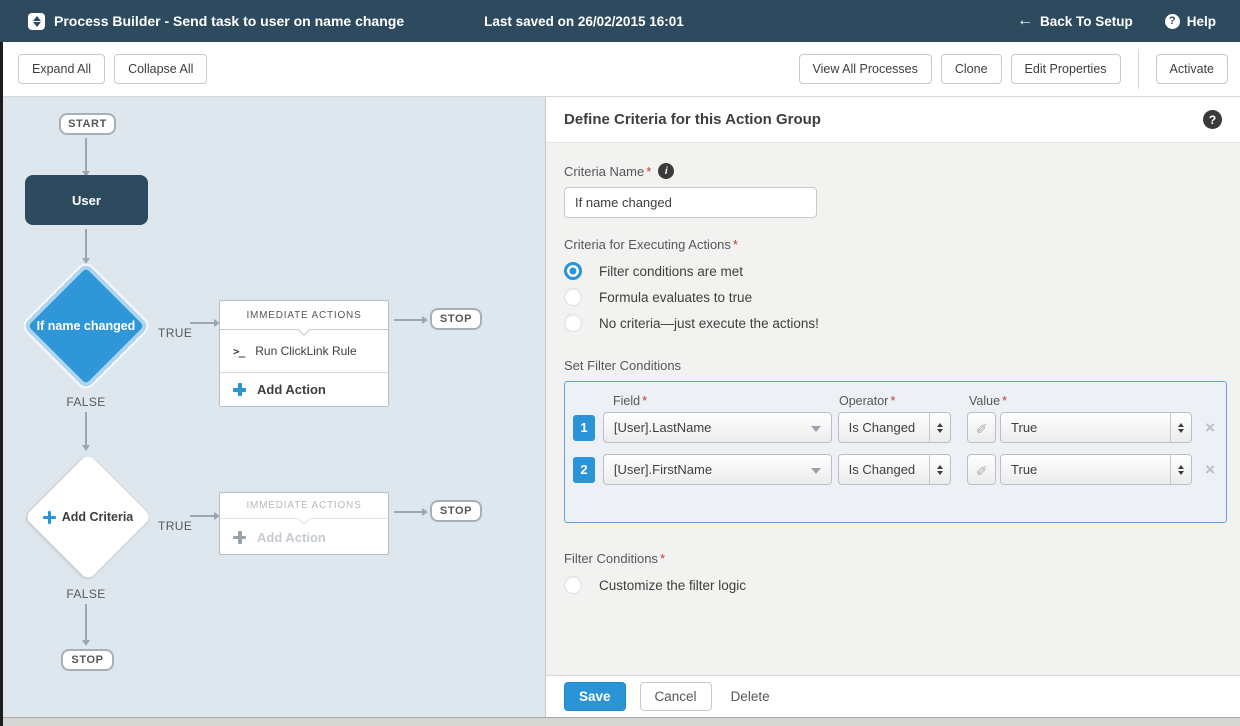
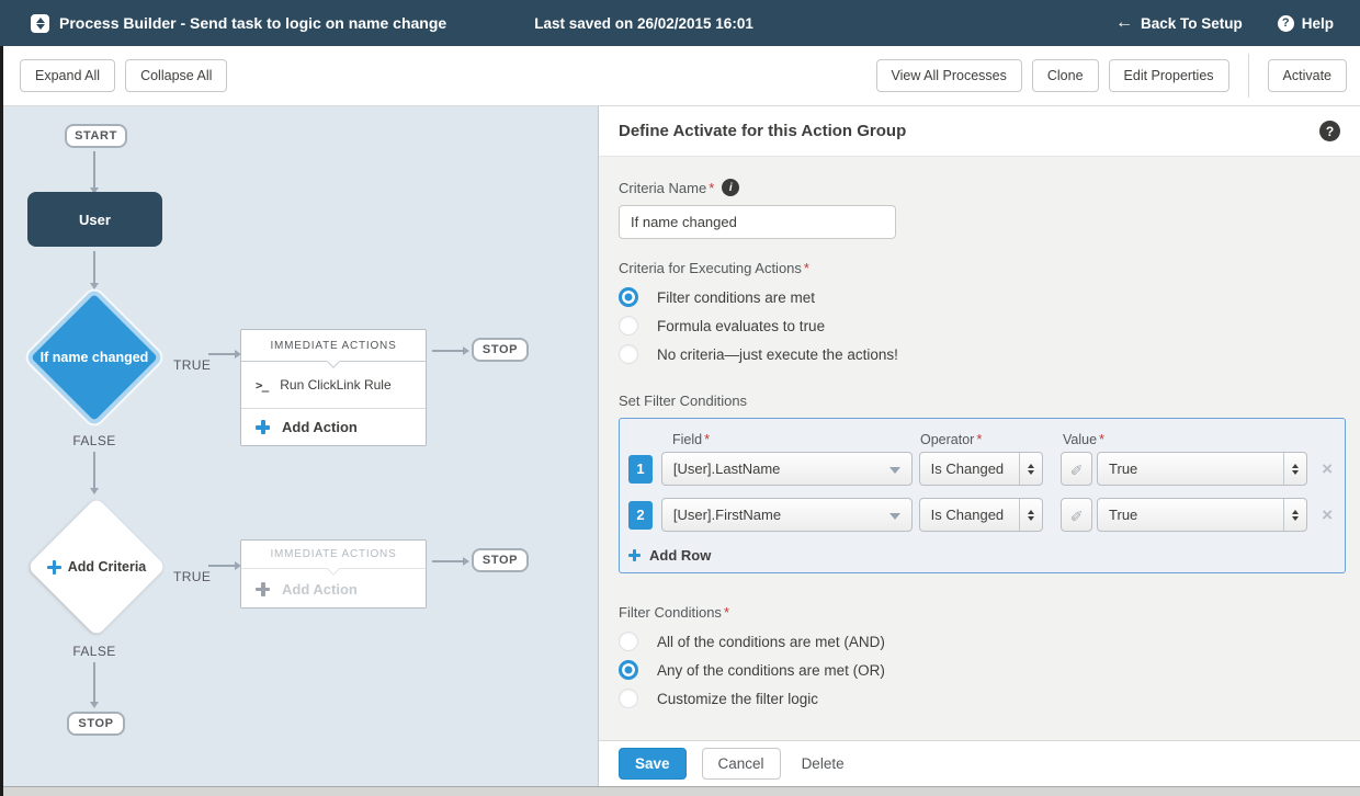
- Process Builder - Send task to user on name change
+ Process Builder - Send task to logic on name change
  Last saved on 26/02/2015 16:01
  ←
  Back To Setup
  ?
  Help
  Expand All
  Collapse All
  View All Processes
  Clone
  Edit Properties
  Activate
  START
  User
  If name changed
  TRUE
  IMMEDIATE ACTIONS
  >_
  Run ClickLink Rule
  Add Action
  STOP
  FALSE
  Add Criteria
  TRUE
  IMMEDIATE ACTIONS
  Add Action
  STOP
  FALSE
  STOP
- Define Criteria for this Action Group
+ Define Activate for this Action Group
  ?
  Criteria Name
  *
  i
  If name changed
  Criteria for Executing Actions
  *
  Filter conditions are met
  Formula evaluates to true
  No criteria—just execute the actions!
  Set Filter Conditions
  Field *
  Operator *
  Value *
  1
  [User].LastName
  Is Changed
  True
  ×
  2
  [User].FirstName
  Is Changed
  True
  ×
+ Add Row
  Filter Conditions
  *
+ All of the conditions are met (AND)
+ Any of the conditions are met (OR)
  Customize the filter logic
  Save
  Cancel
  Delete
